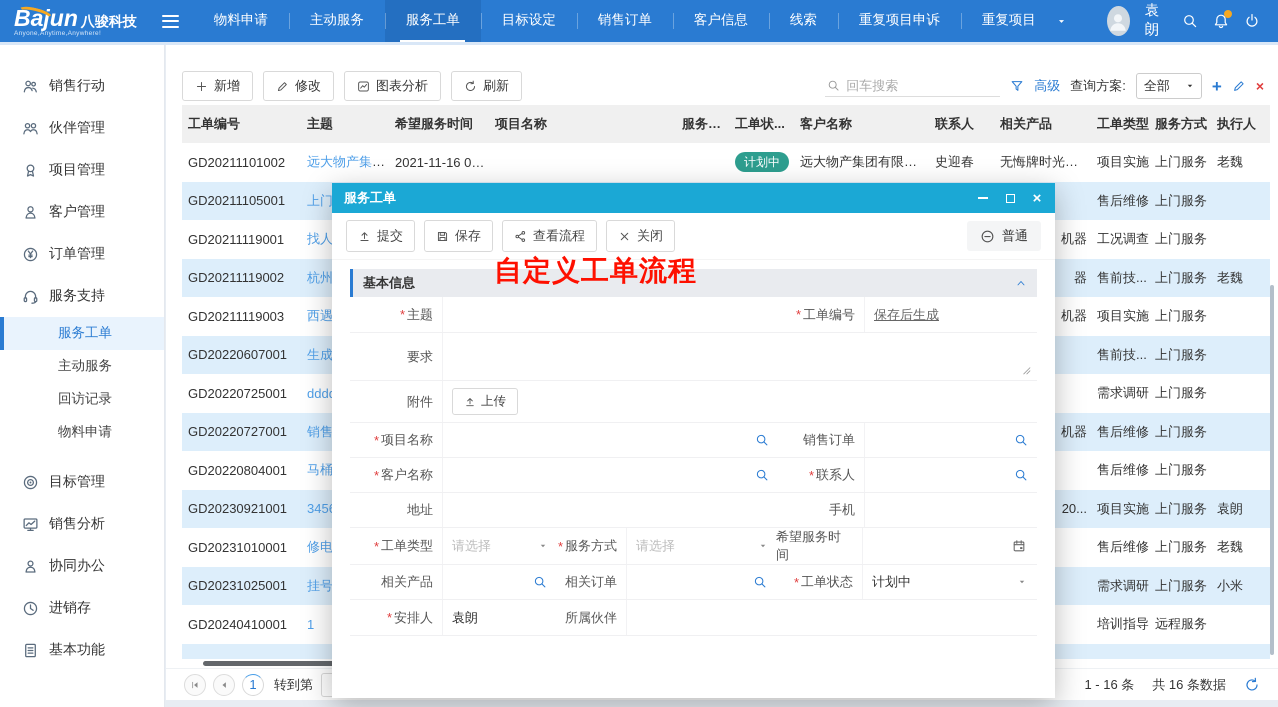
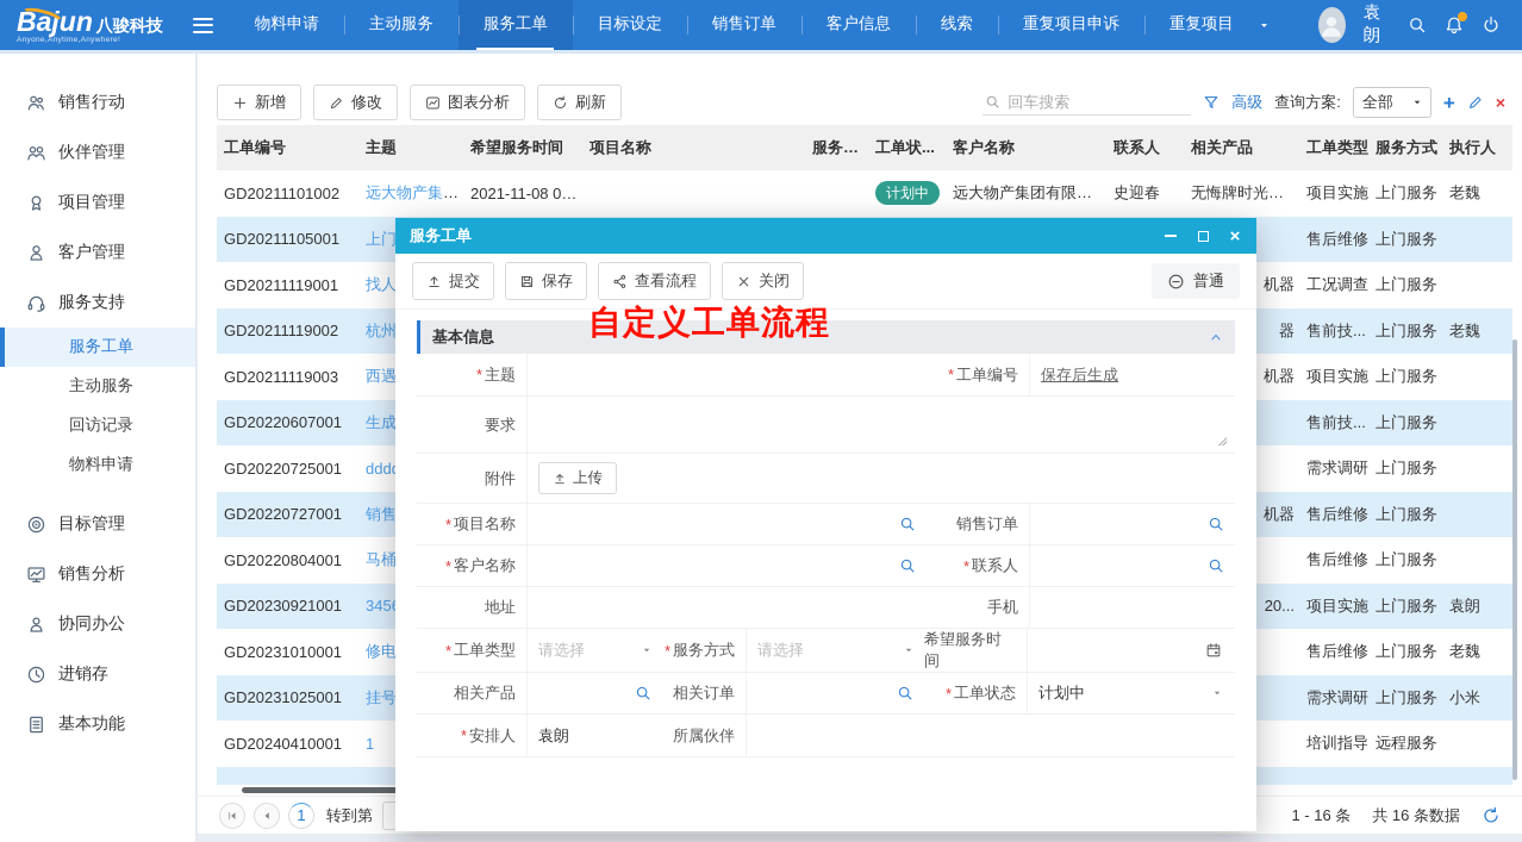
  Bajun
  八骏科技
  物料申请
  主动服务
  服务工单
  目标设定
  销售订单
  客户信息
  线索
  重复项目申诉
  重复项目
  袁朗
  销售行动
  伙伴管理
  项目管理
  客户管理
- 订单管理
  服务支持
  服务工单
  主动服务
  回访记录
  物料申请
  目标管理
  销售分析
  协同办公
  进销存
  基本功能
  新增
  修改
  图表分析
  刷新
  回车搜索
  高级
  查询方案:
  全部
  +
  ×
  工单编号
  主题
  希望服务时间
  项目名称
  服务要求
  工单状...
  客户名称
  联系人
  相关产品
  工单类型
  服务方式
  执行人
  GD20211101002
  远大物产集团信
- 2021-11-16 08:59
+ 2021-11-08 08:59
  计划中
  远大物产集团有限公司
  史迎春
  无悔牌时光机器
  项目实施
  上门服务
  老魏
  GD20211105001
  售后维修
  上门服务
  GD20211119001
  机器
  工况调查
  上门服务
  GD20211119002
  器
  售前技...
  上门服务
  老魏
  GD20211119003
  机器
  项目实施
  上门服务
  GD20220607001
  售前技...
  上门服务
  GD20220725001
  ddd
  需求调研
  上门服务
  GD20220727001
  机器
  售后维修
  上门服务
  GD20220804001
  售后维修
  上门服务
  GD20230921001
  20...
  项目实施
  上门服务
  袁朗
  GD20231010001
  售后维修
  上门服务
  老魏
  GD20231025001
  需求调研
  上门服务
  小米
  GD20240410001
  1
  培训指导
  远程服务
  1
  转到第
  1 - 16 条
  共 16 条数据
  服务工单
  ×
  提交
  保存
  查看流程
  关闭
  普通
  自定义工单流程
  基本信息
  *
  主题
  *
  工单编号
  保存后生成
  要求
  附件
  上传
  *
  项目名称
  销售订单
  *
  客户名称
  *
  联系人
  地址
  手机
  *
  工单类型
  请选择
  *
  服务方式
  请选择
  希望服务时间
  相关产品
  相关订单
  *
  工单状态
  计划中
  *
  安排人
  袁朗
  所属伙伴
